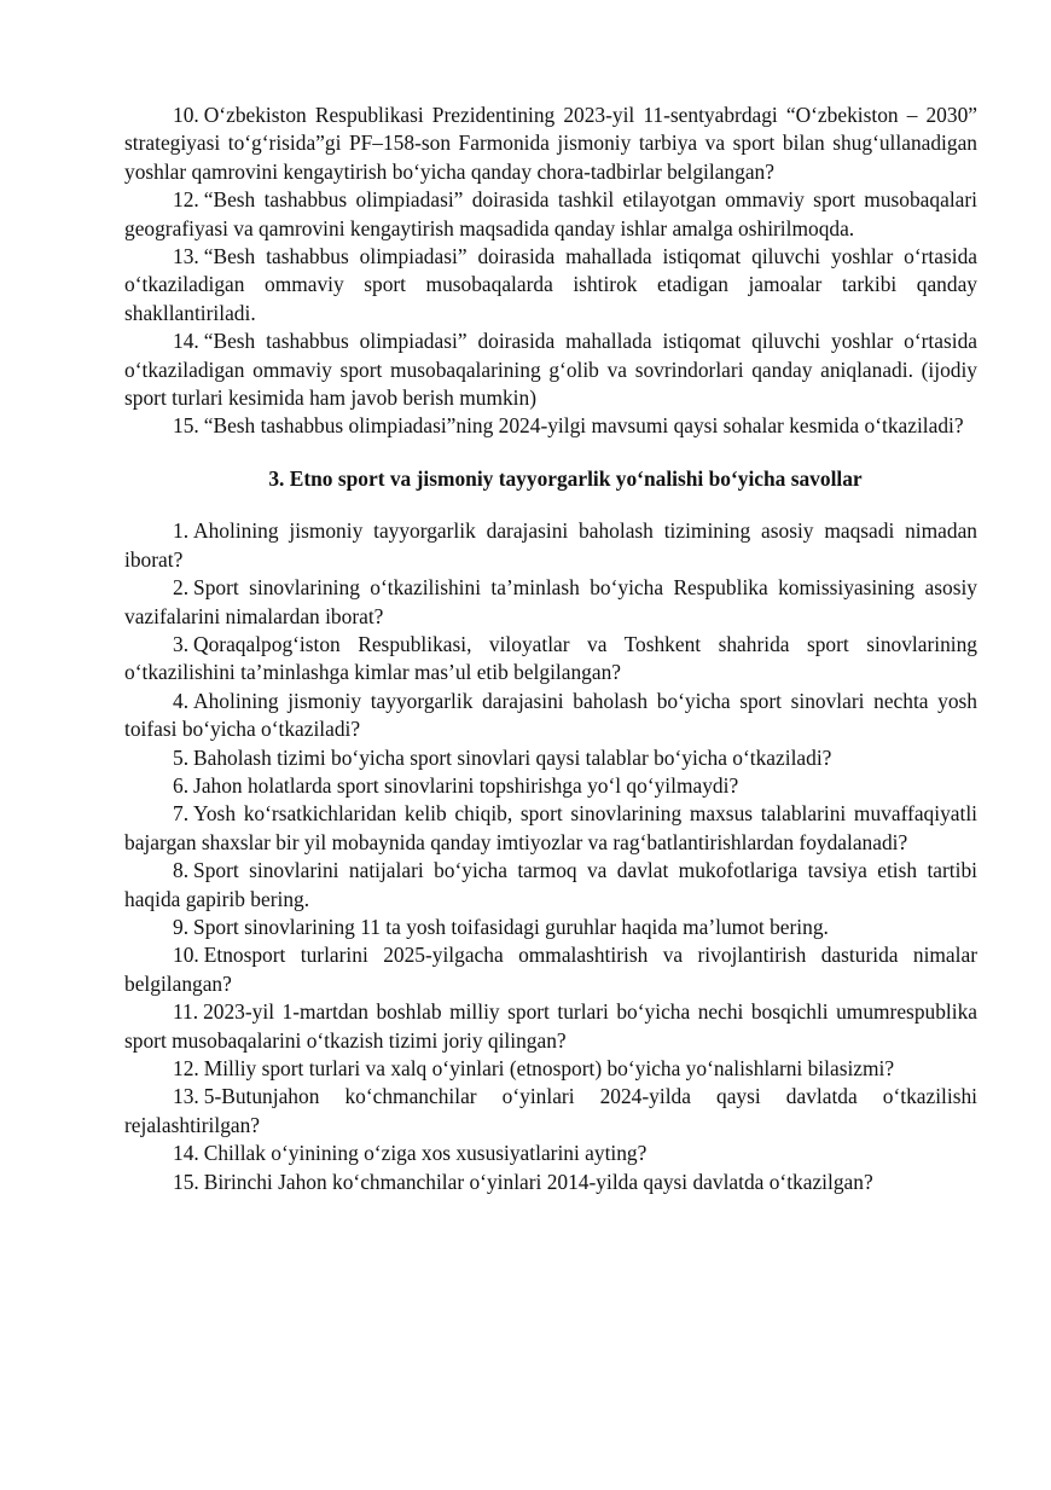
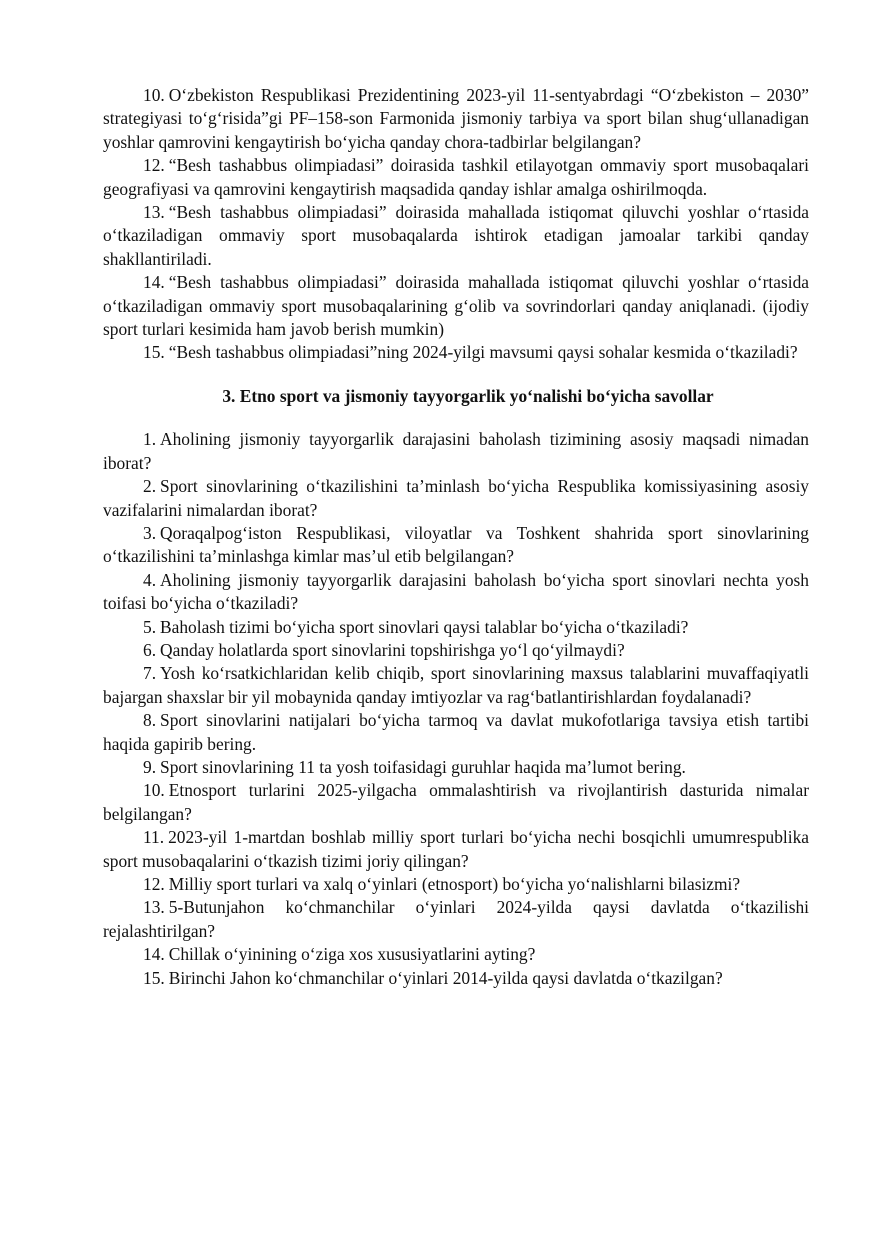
  10. O‘zbekiston Respublikasi Prezidentining 2023-yil 11-sentyabrdagi “O‘zbekiston – 2030” strategiyasi to‘g‘risida”gi PF–158-son Farmonida jismoniy tarbiya va sport bilan shug‘ullanadigan yoshlar qamrovini kengaytirish bo‘yicha qanday chora-tadbirlar belgilangan?
  12. “Besh tashabbus olimpiadasi” doirasida tashkil etilayotgan ommaviy sport musobaqalari geografiyasi va qamrovini kengaytirish maqsadida qanday ishlar amalga oshirilmoqda.
  13. “Besh tashabbus olimpiadasi” doirasida mahallada istiqomat qiluvchi yoshlar o‘rtasida o‘tkaziladigan ommaviy sport musobaqalarda ishtirok etadigan jamoalar tarkibi qanday shakllantiriladi.
  14. “Besh tashabbus olimpiadasi” doirasida mahallada istiqomat qiluvchi yoshlar o‘rtasida o‘tkaziladigan ommaviy sport musobaqalarining g‘olib va sovrindorlari qanday aniqlanadi. (ijodiy sport turlari kesimida ham javob berish mumkin)
  15. “Besh tashabbus olimpiadasi”ning 2024-yilgi mavsumi qaysi sohalar kesmida o‘tkaziladi?
  3. Etno sport va jismoniy tayyorgarlik yo‘nalishi bo‘yicha savollar
  1. Aholining jismoniy tayyorgarlik darajasini baholash tizimining asosiy maqsadi nimadan iborat?
  2. Sport sinovlarining o‘tkazilishini ta’minlash bo‘yicha Respublika komissiyasining asosiy vazifalarini nimalardan iborat?
  3. Qoraqalpog‘iston Respublikasi, viloyatlar va Toshkent shahrida sport sinovlarining o‘tkazilishini ta’minlashga kimlar mas’ul etib belgilangan?
  4. Aholining jismoniy tayyorgarlik darajasini baholash bo‘yicha sport sinovlari nechta yosh toifasi bo‘yicha o‘tkaziladi?
  5. Baholash tizimi bo‘yicha sport sinovlari qaysi talablar bo‘yicha o‘tkaziladi?
- 6. Jahon holatlarda sport sinovlarini topshirishga yo‘l qo‘yilmaydi?
+ 6. Qanday holatlarda sport sinovlarini topshirishga yo‘l qo‘yilmaydi?
  7. Yosh ko‘rsatkichlaridan kelib chiqib, sport sinovlarining maxsus talablarini muvaffaqiyatli bajargan shaxslar bir yil mobaynida qanday imtiyozlar va rag‘batlantirishlardan foydalanadi?
  8. Sport sinovlarini natijalari bo‘yicha tarmoq va davlat mukofotlariga tavsiya etish tartibi haqida gapirib bering.
  9. Sport sinovlarining 11 ta yosh toifasidagi guruhlar haqida ma’lumot bering.
  10. Etnosport turlarini 2025-yilgacha ommalashtirish va rivojlantirish dasturida nimalar belgilangan?
  11. 2023-yil 1-martdan boshlab milliy sport turlari bo‘yicha nechi bosqichli umumrespublika sport musobaqalarini o‘tkazish tizimi joriy qilingan?
  12. Milliy sport turlari va xalq o‘yinlari (etnosport) bo‘yicha yo‘nalishlarni bilasizmi?
  13. 5-Butunjahon ko‘chmanchilar o‘yinlari 2024-yilda qaysi davlatda o‘tkazilishi rejalashtirilgan?
  14. Chillak o‘yinining o‘ziga xos xususiyatlarini ayting?
  15. Birinchi Jahon ko‘chmanchilar o‘yinlari 2014-yilda qaysi davlatda o‘tkazilgan?
